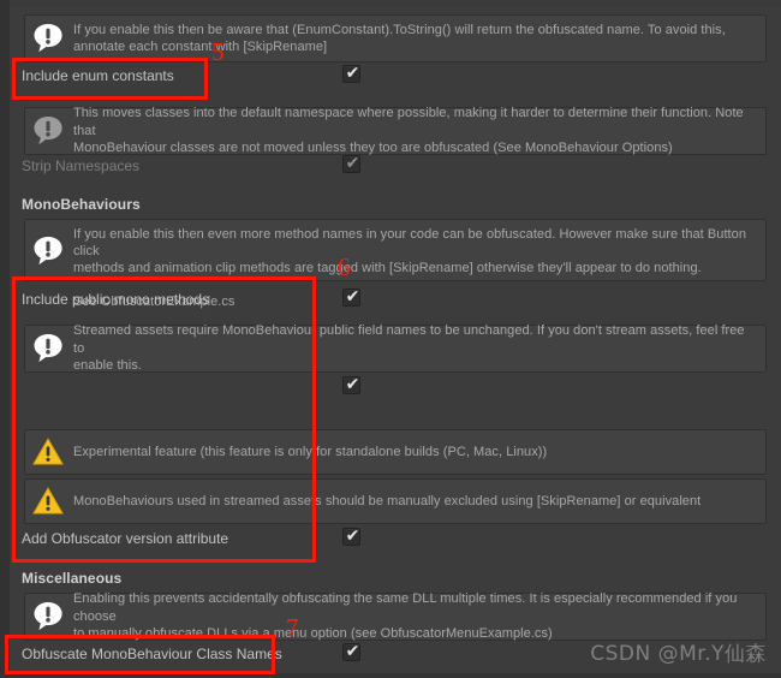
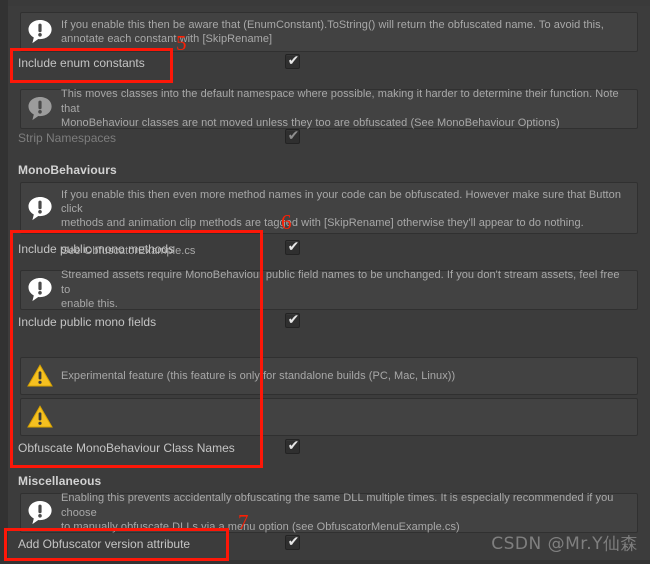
  If you enable this then be aware that (EnumConstant).ToString() will return the obfuscated name. To avoid this,
  annotate each constant with [SkipRename]
  Include enum constants
  ✔
  This moves classes into the default namespace where possible, making it harder to determine their function. Note that
  MonoBehaviour classes are not moved unless they too are obfuscated (See MonoBehaviour Options)
  Strip Namespaces
  ✔
  MonoBehaviours
  If you enable this then even more method names in your code can be obfuscated. However make sure that Button click
  methods and animation clip methods are tagged with [SkipRename] otherwise they'll appear to do nothing.
  See ObfuscatorExample.cs
  Include public mono methods
  ✔
  Streamed assets require MonoBehaviour public field names to be unchanged. If you don't stream assets, feel free to
  enable this.
+ Include public mono fields
  ✔
  Experimental feature (this feature is only for standalone builds (PC, Mac, Linux))
- MonoBehaviours used in streamed assets should be manually excluded using [SkipRename] or equivalent
- Add Obfuscator version attribute
+ Obfuscate MonoBehaviour Class Names
  ✔
  Miscellaneous
  Enabling this prevents accidentally obfuscating the same DLL multiple times. It is especially recommended if you choose
  to manually obfuscate DLLs via a menu option (see ObfuscatorMenuExample.cs)
- Obfuscate MonoBehaviour Class Names
+ Add Obfuscator version attribute
  ✔
  5
  6
  7
  CSDN @Mr.Y仙森
